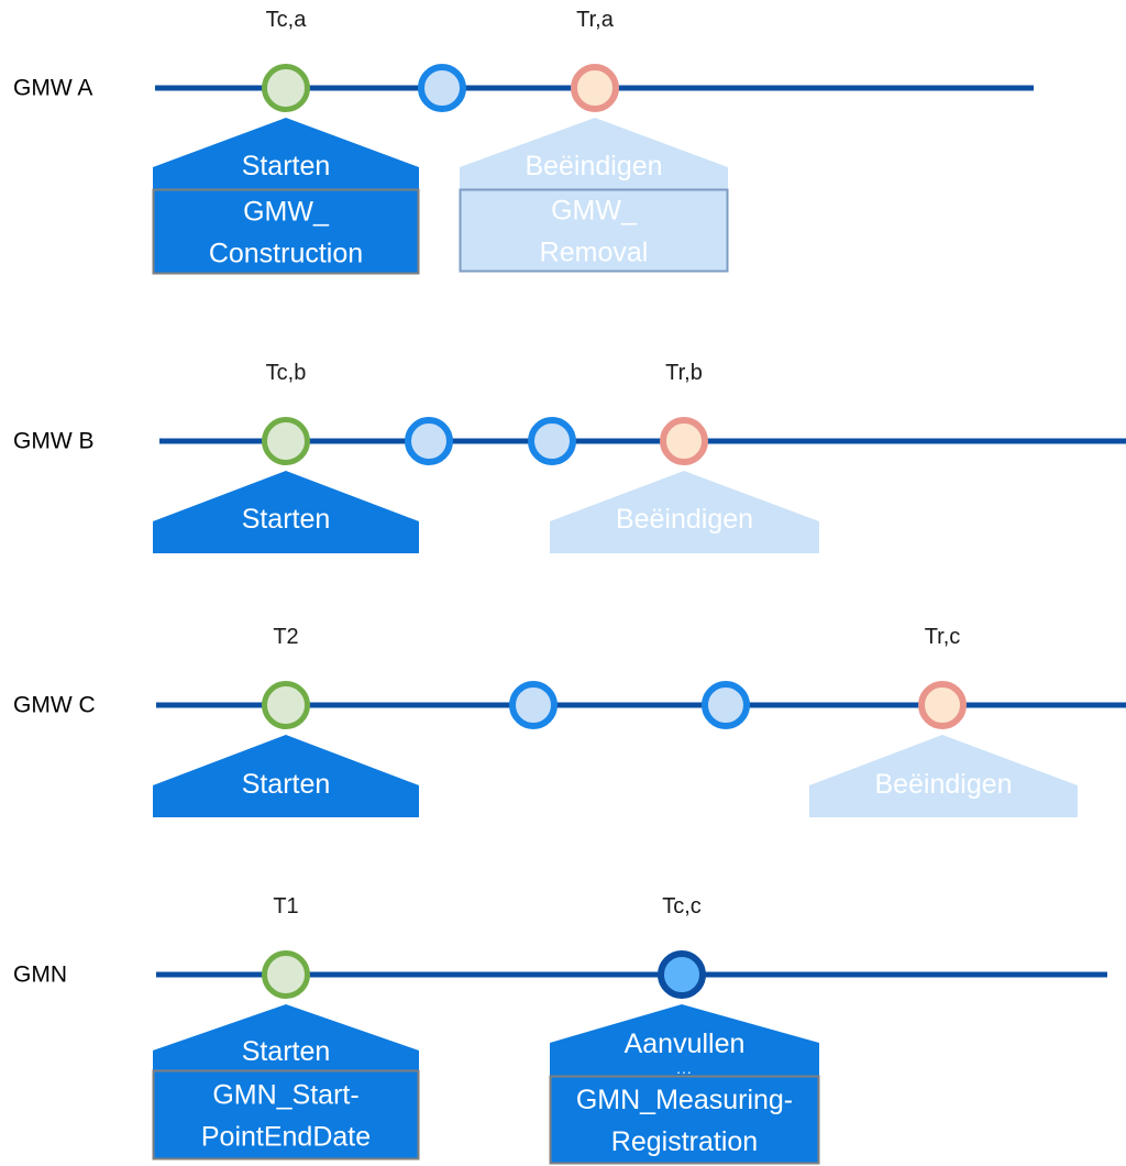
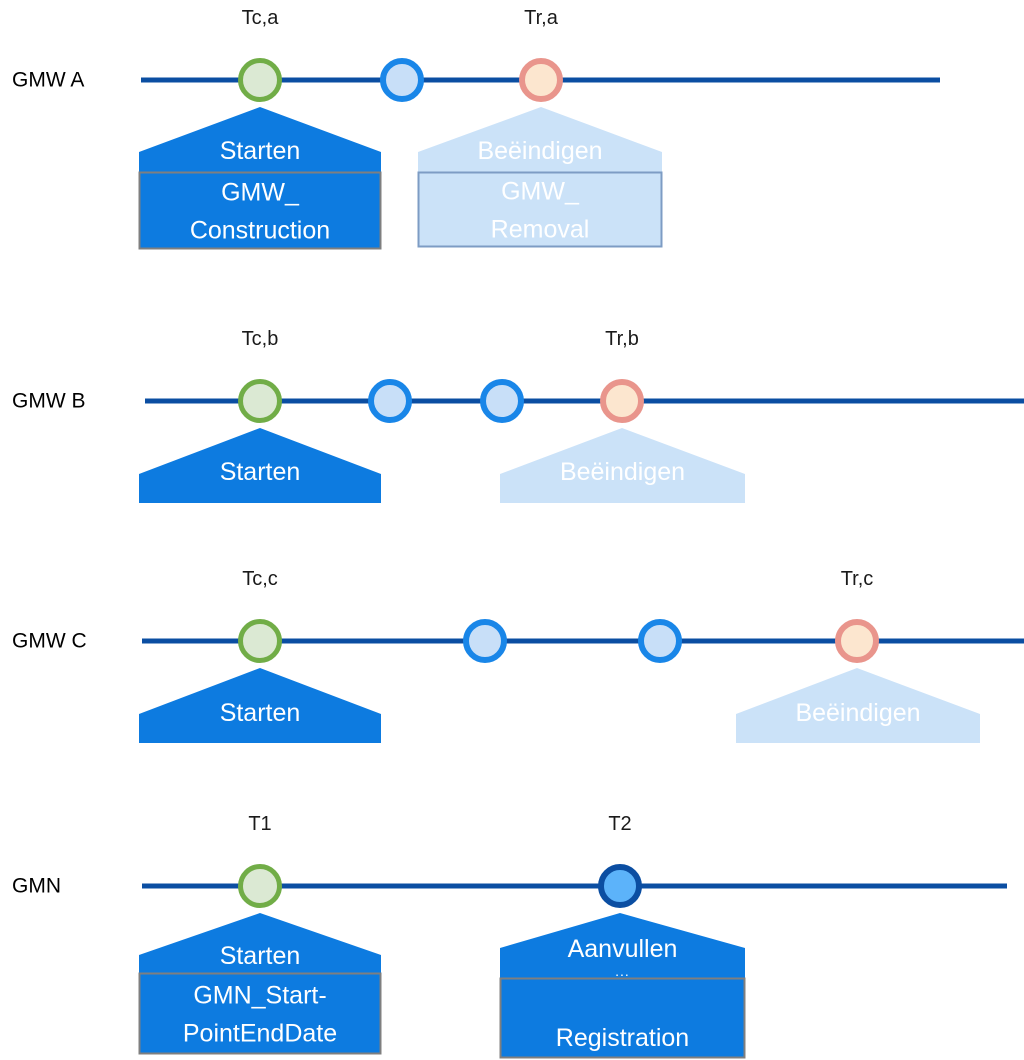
  GMW A
  Starten
  GMW_
  Construction
  Beëindigen
  GMW_
  Removal
  Tc,a
  Tr,a
  GMW B
  Starten
  Beëindigen
  Tc,b
  Tr,b
  GMW C
  Starten
  Beëindigen
- T2
+ Tc,c
  Tr,c
  GMN
  Starten
  GMN_Start-
  PointEndDate
  Aanvullen
  ...
- GMN_Measuring-
  Registration
  T1
- Tc,c
+ T2
